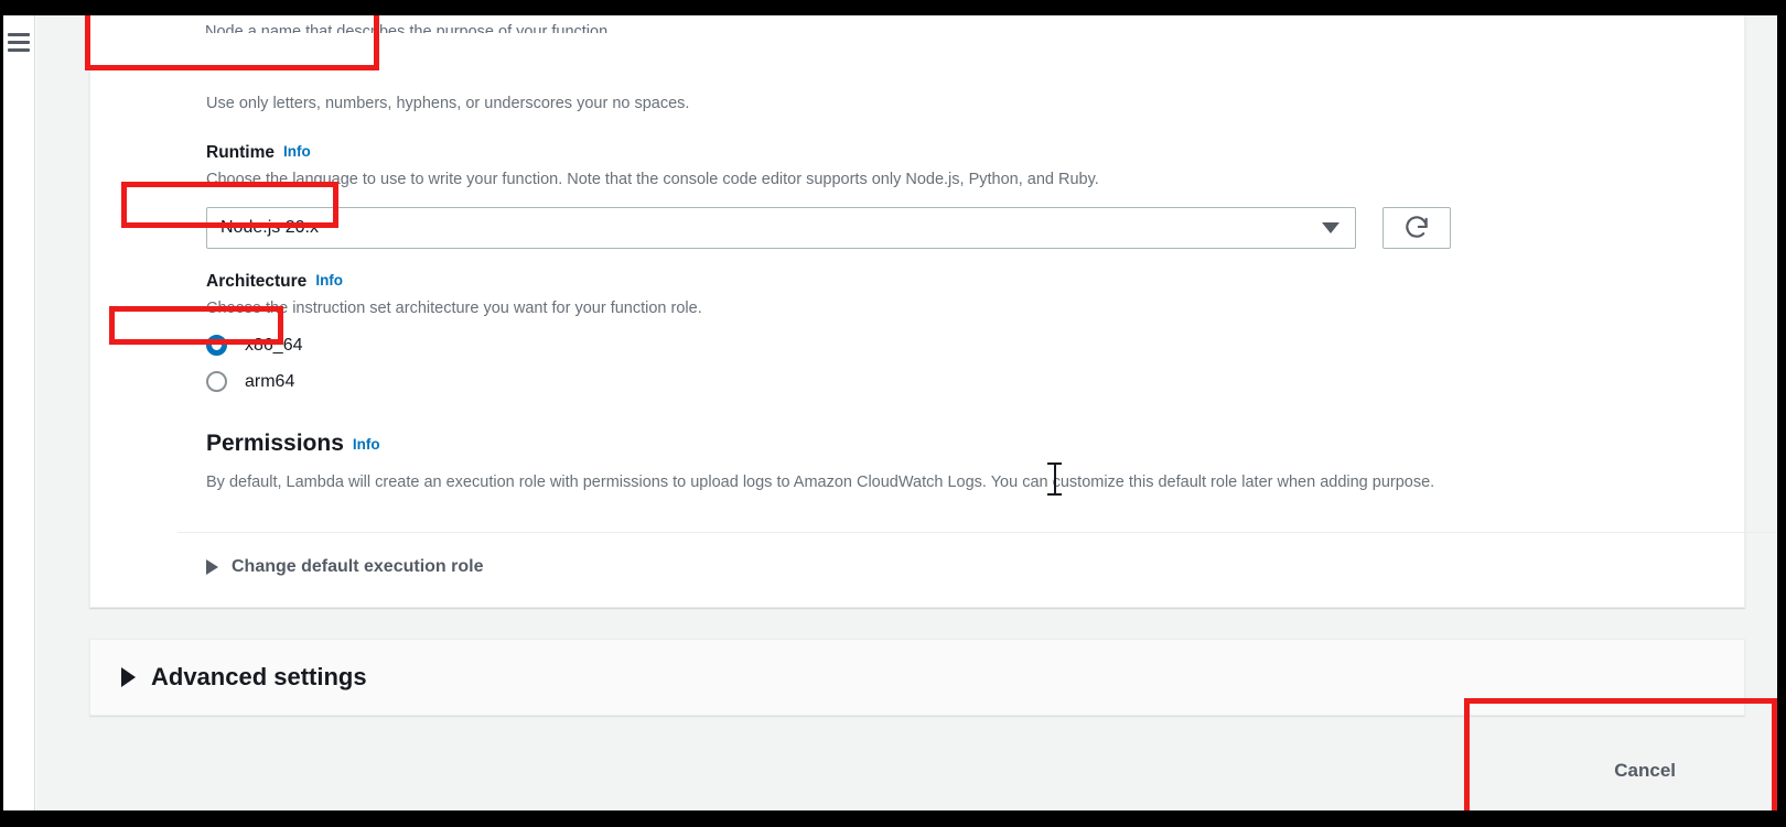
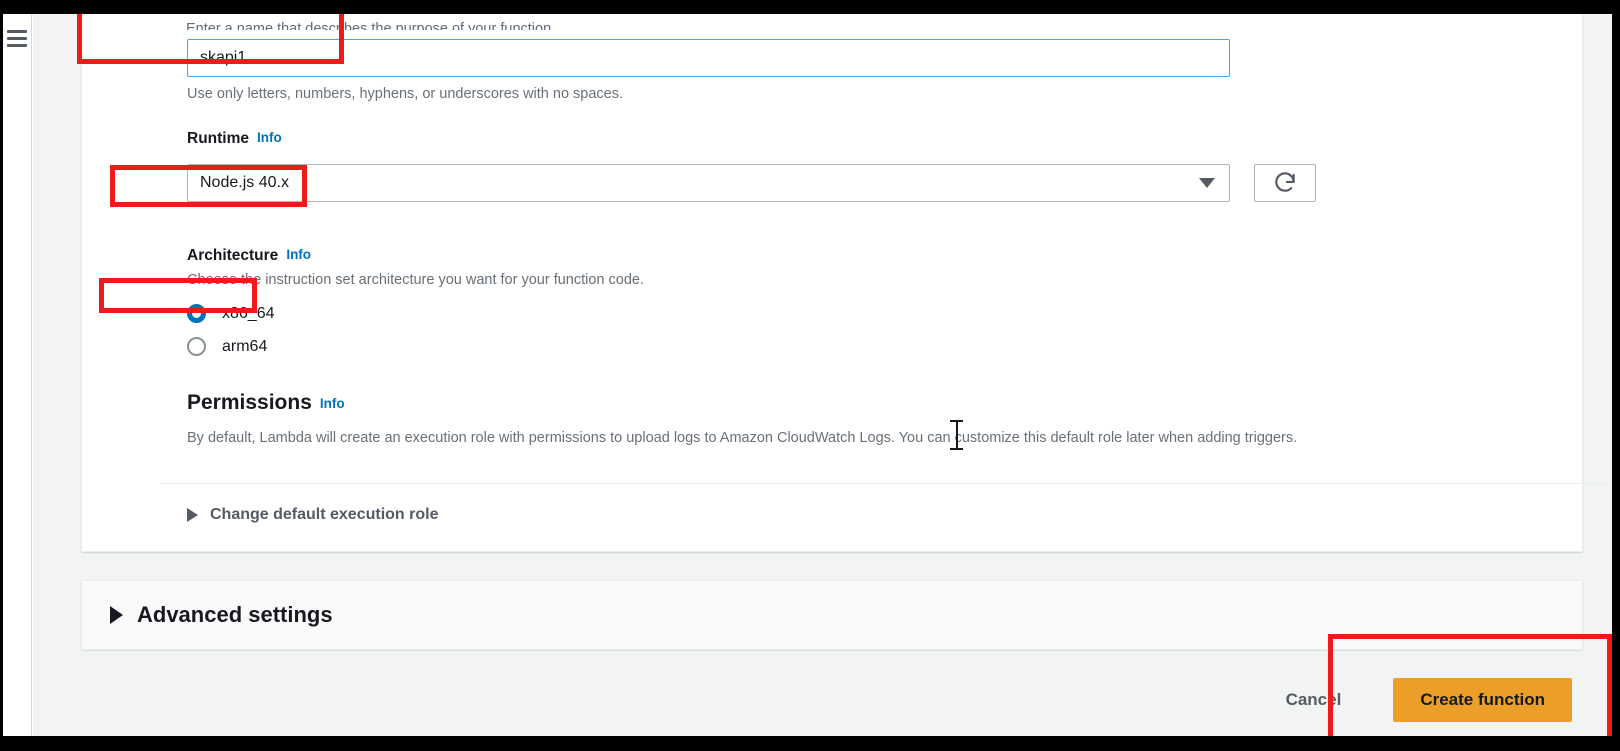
- Node a name that describes the purpose of your function.
+ Enter a name that describes the purpose of your function.
+ skapi1
- Use only letters, numbers, hyphens, or underscores your no spaces.
+ Use only letters, numbers, hyphens, or underscores with no spaces.
  Runtime Info
- Choose the language to use to write your function. Note that the console code editor supports only Node.js, Python, and Ruby.
- Node.js 20.x
+ Node.js 40.x
  Architecture Info
- Choose the instruction set architecture you want for your function role.
+ Choose the instruction set architecture you want for your function code.
  x86_64
  arm64
  Permissions Info
- By default, Lambda will create an execution role with permissions to upload logs to Amazon CloudWatch Logs. You can customize this default role later when adding purpose.
+ By default, Lambda will create an execution role with permissions to upload logs to Amazon CloudWatch Logs. You can customize this default role later when adding triggers.
  Change default execution role
  Advanced settings
  Cancel
+ Create function
